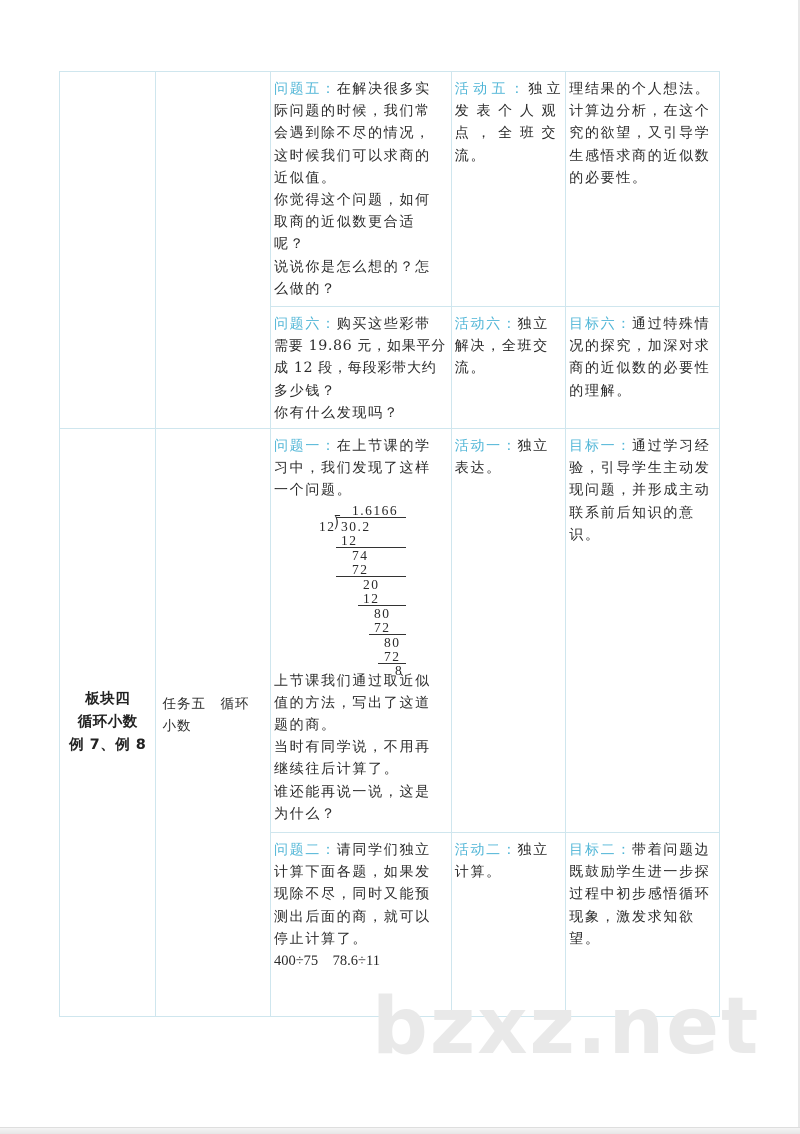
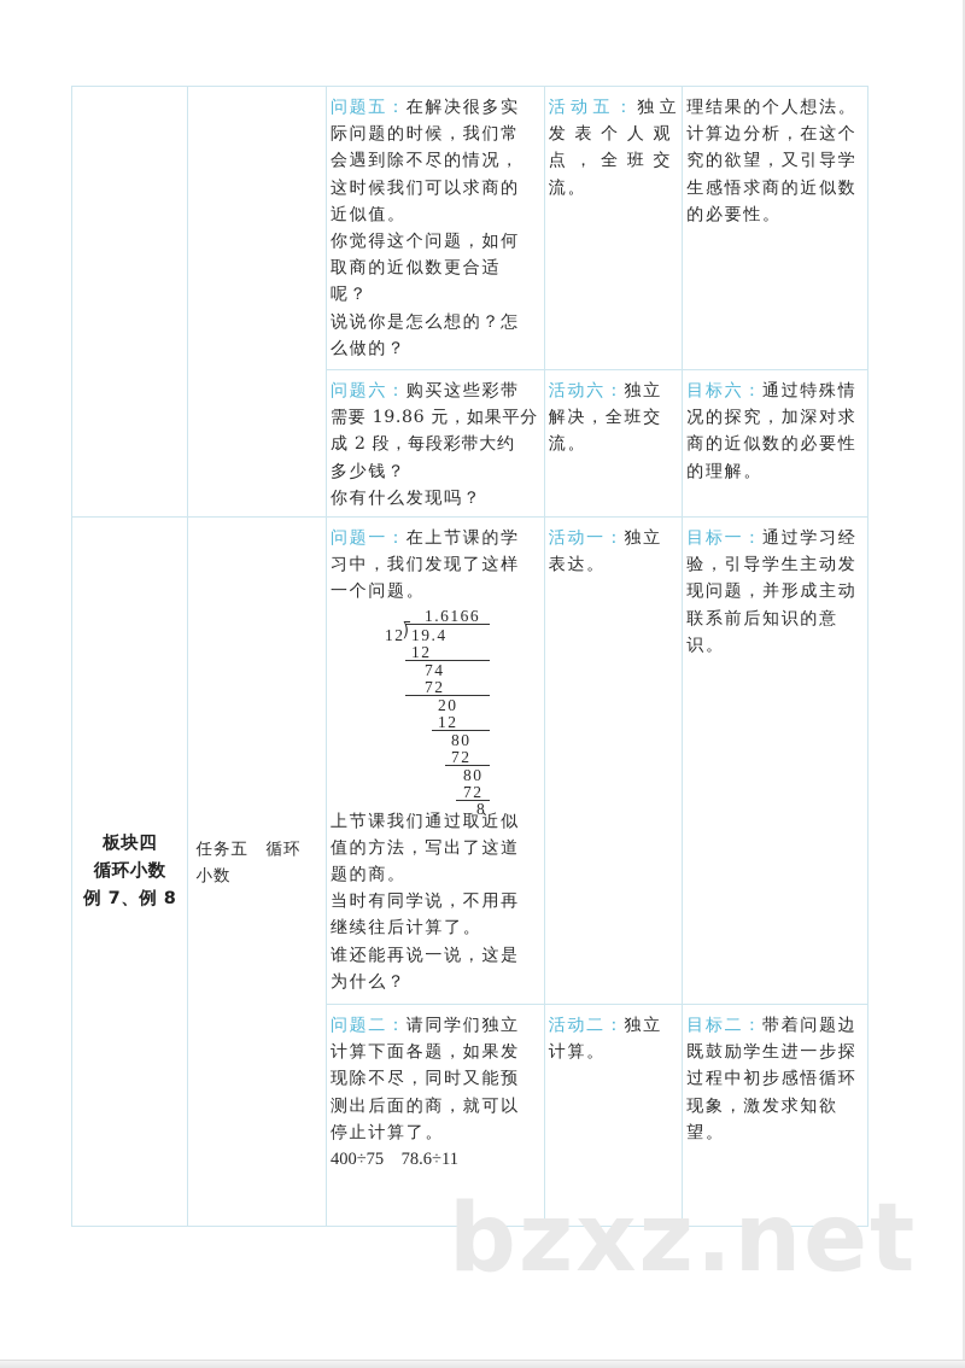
  		问题五：在解决很多实 际问题的时候，我们常 会遇到除不尽的情况， 这时候我们可以求商的 近似值。 你觉得这个问题，如何 取商的近似数更合适 呢？ 说说你是怎么想的？怎 么做的？	活动五：独立 发 表 个 人 观 点 ， 全 班 交 流。	理结果的个人想法。 计算边分析，在这个 究的欲望，又引导学 生感悟求商的近似数 的必要性。
- 问题六：购买这些彩带 需要 19.86 元，如果平分 成 12 段，每段彩带大约 多少钱？ 你有什么发现吗？	活动六：独立 解决，全班交 流。	目标六：通过特殊情 况的探究，加深对求 商的近似数的必要性 的理解。
+ 问题六：购买这些彩带 需要 19.86 元，如果平分 成 2 段，每段彩带大约 多少钱？ 你有什么发现吗？	活动六：独立 解决，全班交 流。	目标六：通过特殊情 况的探究，加深对求 商的近似数的必要性 的理解。
- 板块四 循环小数 例 7、例 8	任务五 循环 小数	问题一：在上节课的学 习中，我们发现了这样 一个问题。 1.6166 12 ⟌ 30.2 12 74 72 20 12 80 72 80 72 8 上节课我们通过取近似 值的方法，写出了这道 题的商。 当时有同学说，不用再 继续往后计算了。 谁还能再说一说，这是 为什么？	活动一：独立 表达。	目标一：通过学习经 验，引导学生主动发 现问题，并形成主动 联系前后知识的意 识。
+ 板块四 循环小数 例 7、例 8	任务五 循环 小数	问题一：在上节课的学 习中，我们发现了这样 一个问题。 1.6166 12 ⟌ 19.4 12 74 72 20 12 80 72 80 72 8 上节课我们通过取近似 值的方法，写出了这道 题的商。 当时有同学说，不用再 继续往后计算了。 谁还能再说一说，这是 为什么？	活动一：独立 表达。	目标一：通过学习经 验，引导学生主动发 现问题，并形成主动 联系前后知识的意 识。
  问题二：请同学们独立 计算下面各题，如果发 现除不尽，同时又能预 测出后面的商，就可以 停止计算了。 400÷75 78.6÷11	活动二：独立 计算。	目标二：带着问题边 既鼓励学生进一步探 过程中初步感悟循环 现象，激发求知欲 望。
  bzxz.net
